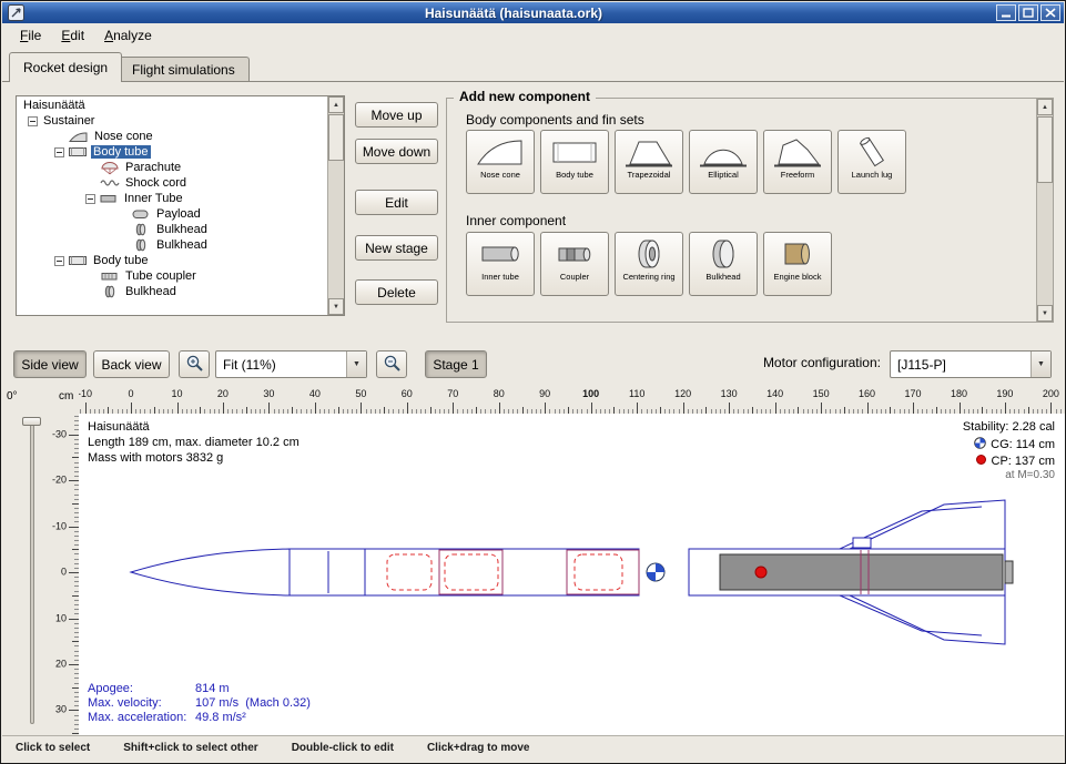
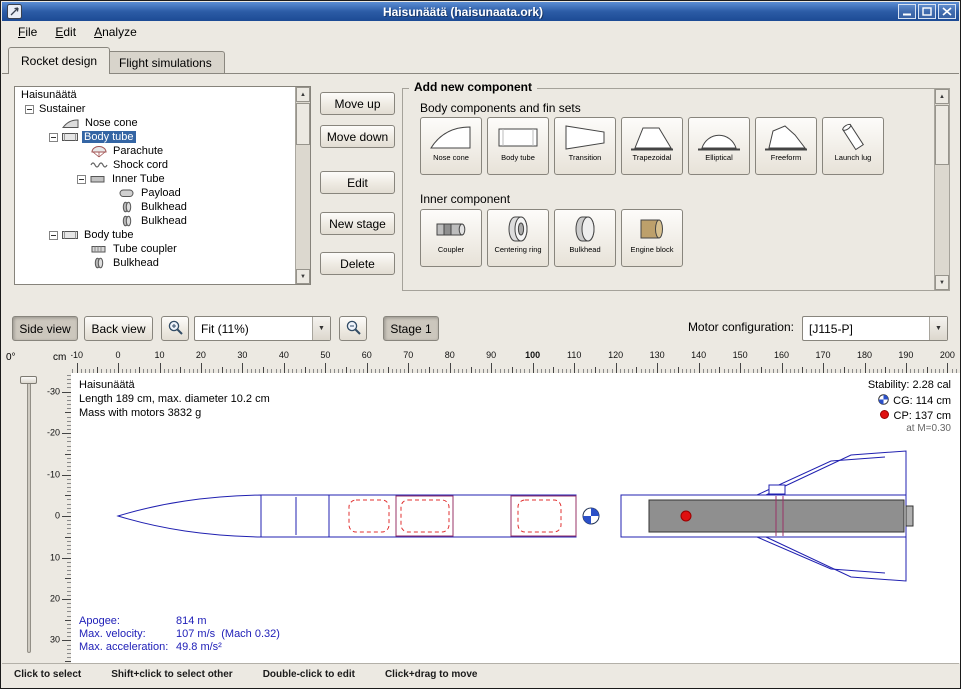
  Haisunäätä (haisunaata.ork)
  File
  Edit
  Analyze
  Rocket design
  Flight simulations
  Haisunäätä
  Sustainer
  Nose cone
  Body tube
  Parachute
  Shock cord
  Inner Tube
  Payload
  Bulkhead
  Bulkhead
  Body tube
  Tube coupler
  Bulkhead
  Move up
  Move down
  Edit
  New stage
  Delete
  Add new component
  Body components and fin sets
  Nose cone
  Body tube
+ Transition
  Trapezoidal
  Elliptical
  Freeform
  Launch lug
  Inner component
- Inner tube
  Coupler
  Centering ring
  Bulkhead
  Engine block
  Side view
  Back view
  Fit (11%)
  Stage 1
  Motor configuration:
  [J115-P]
  0°
  cm
  -10
  0
  10
  20
  30
  40
  50
  60
  70
  80
  90
  100
  110
  120
  130
  140
  150
  160
  170
  180
  190
  200
  -30
  -20
  -10
  0
  10
  20
  30
  Haisunäätä
  Length 189 cm, max. diameter 10.2 cm
  Mass with motors 3832 g
  Stability: 2.28 cal
  CG: 114 cm
  CP: 137 cm
  at M=0.30
  Apogee:
  814 m
  Max. velocity:
  107 m/s (Mach 0.32)
  Max. acceleration:
  49.8 m/s²
  Click to select
  Shift+click to select other
  Double-click to edit
  Click+drag to move
